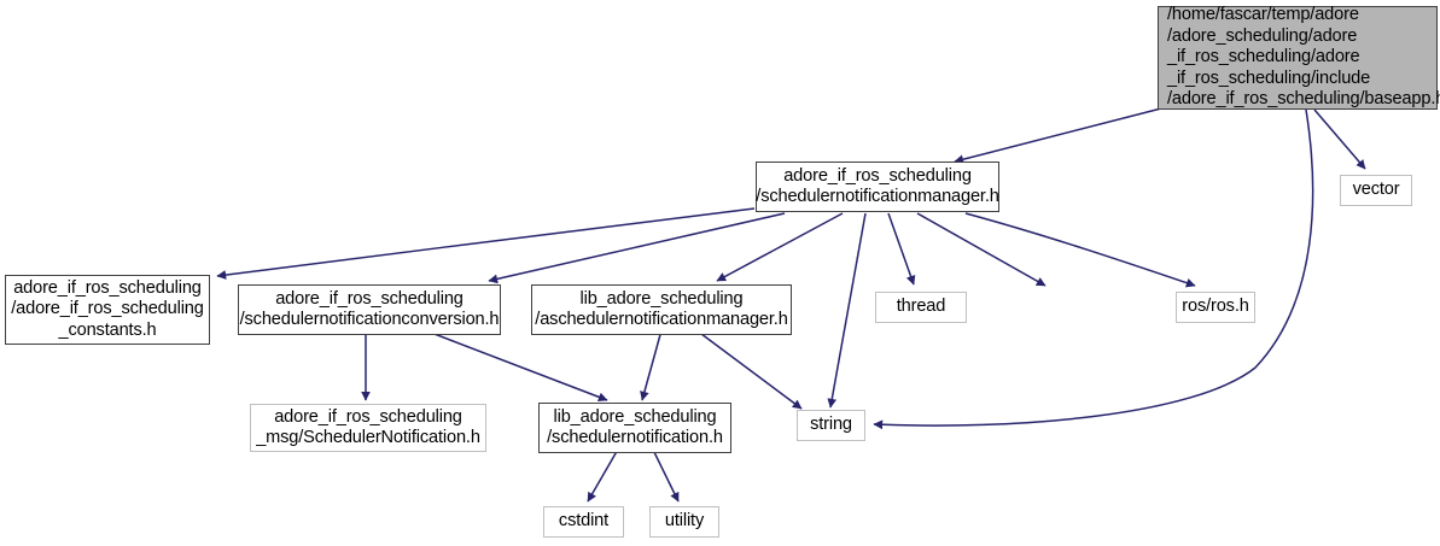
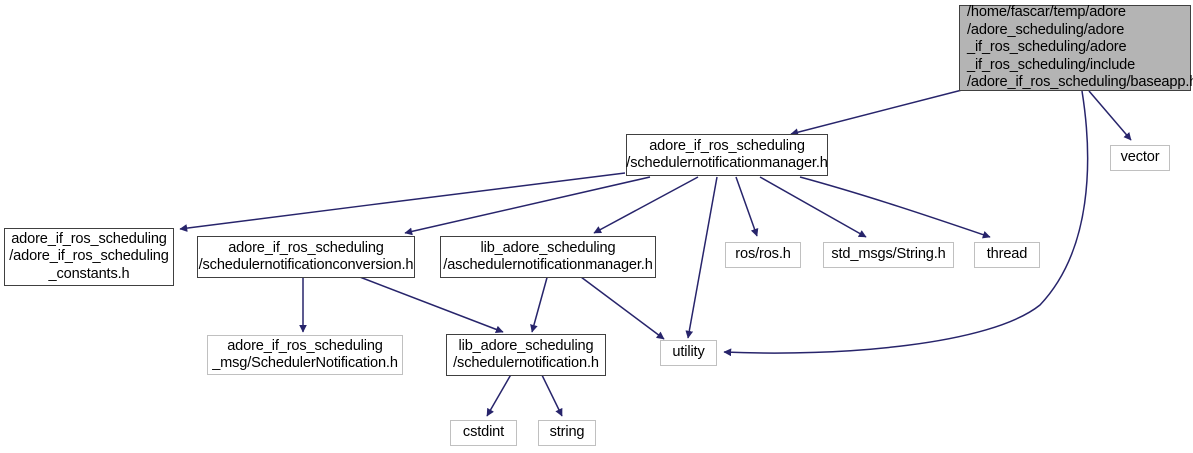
  /home/fascar/temp/adore
  /adore_scheduling/adore
  _if_ros_scheduling/adore
  _if_ros_scheduling/include
  /adore_if_ros_scheduling/baseapp.
  adore_if_ros_scheduling
  /schedulernotificationmanager.h
  vector
  adore_if_ros_scheduling
  /adore_if_ros_scheduling
  _constants.h
  adore_if_ros_scheduling
  /schedulernotificationconversion.h
  lib_adore_scheduling
  /aschedulernotificationmanager.h
- thread
+ ros/ros.h
+ std_msgs/String.h
- ros/ros.h
+ thread
  adore_if_ros_scheduling
  _msg/SchedulerNotification.h
  lib_adore_scheduling
  /schedulernotification.h
- string
+ utility
  cstdint
- utility
+ string
